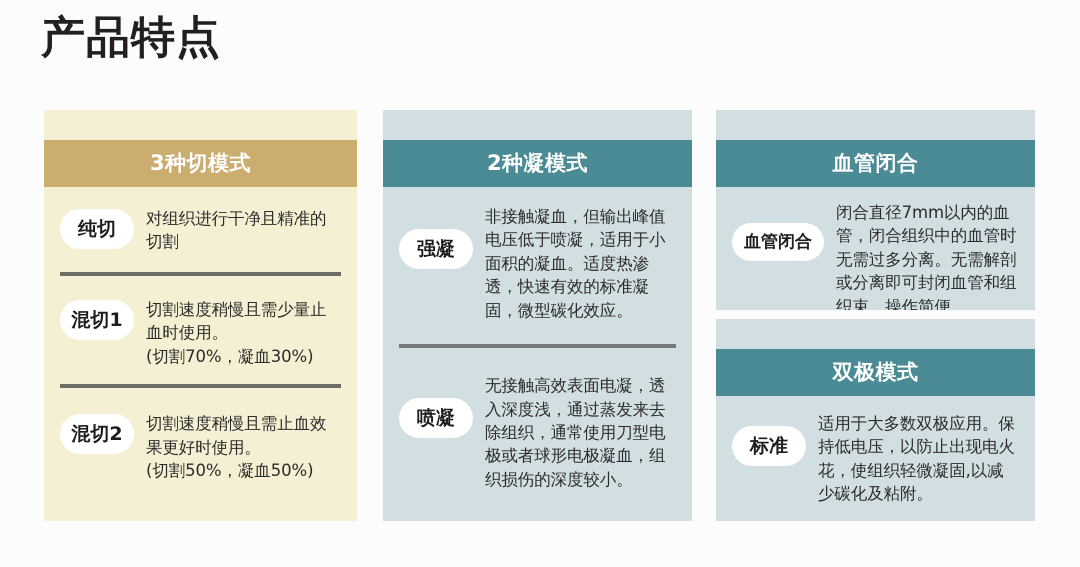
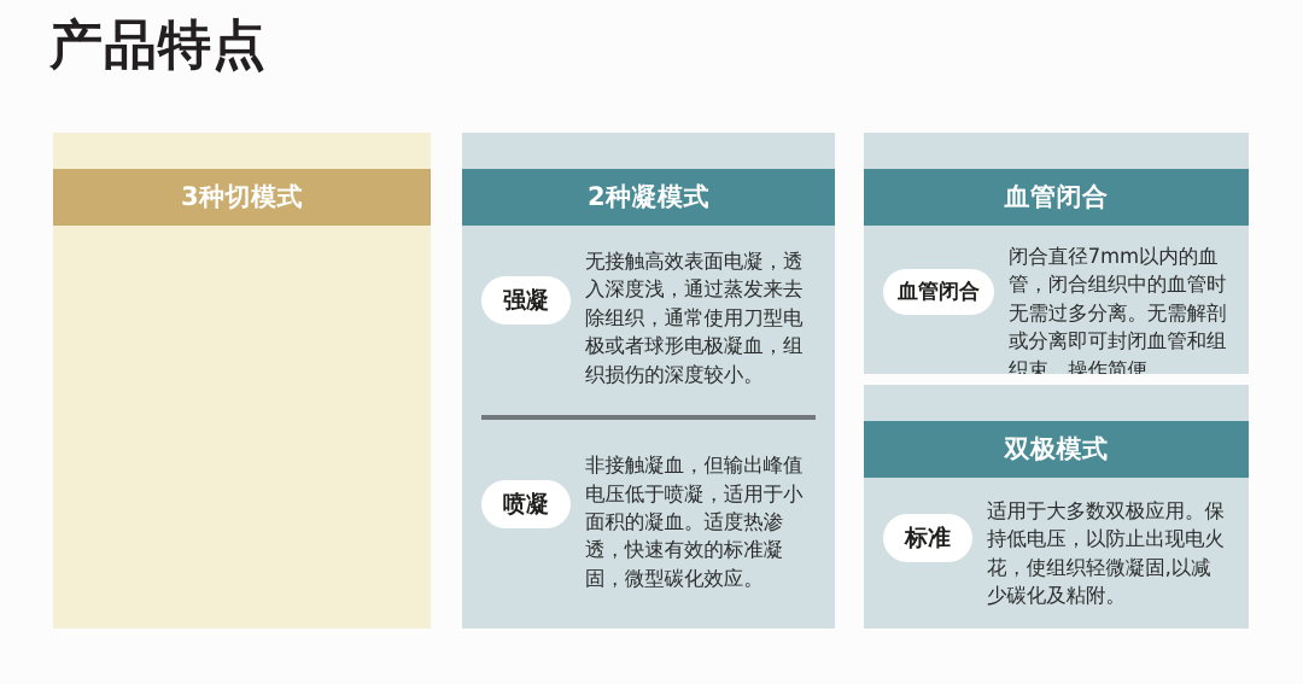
  产品特点
  3种切模式
- 纯切
- 对组织进行干净且精准的切割
- 混切1
- 切割速度稍慢且需少量止血时使用。
- (切割70%，凝血30%)
- 混切2
- 切割速度稍慢且需止血效果更好时使用。
- (切割50%，凝血50%)
  2种凝模式
  强凝
- 非接触凝血，但输出峰值电压低于喷凝，适用于小面积的凝血。适度热渗透，快速有效的标准凝固，微型碳化效应。
+ 无接触高效表面电凝，透入深度浅，通过蒸发来去除组织，通常使用刀型电极或者球形电极凝血，组织损伤的深度较小。
  喷凝
- 无接触高效表面电凝，透入深度浅，通过蒸发来去除组织，通常使用刀型电极或者球形电极凝血，组织损伤的深度较小。
+ 非接触凝血，但输出峰值电压低于喷凝，适用于小面积的凝血。适度热渗透，快速有效的标准凝固，微型碳化效应。
  血管闭合
  血管闭合
  闭合直径7mm以内的血管，闭合组织中的血管时无需过多分离。无需解剖或分离即可封闭血管和组织束，操作简便。
  双极模式
  标准
  适用于大多数双极应用。保持低电压，以防止出现电火花，使组织轻微凝固,以减少碳化及粘附。
